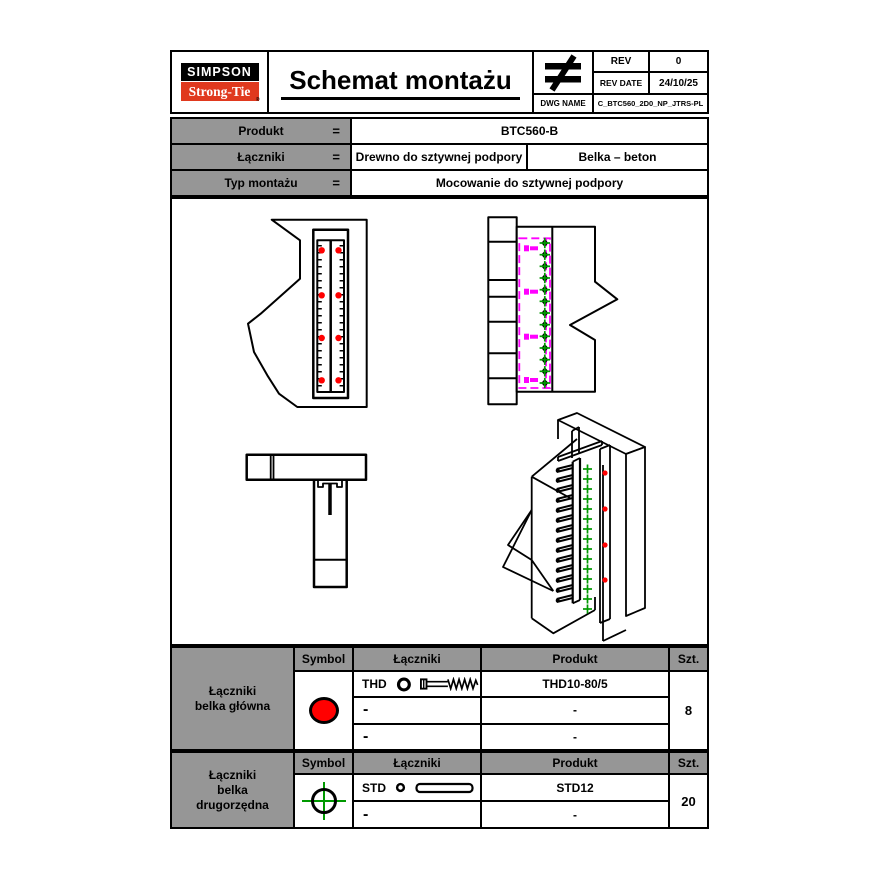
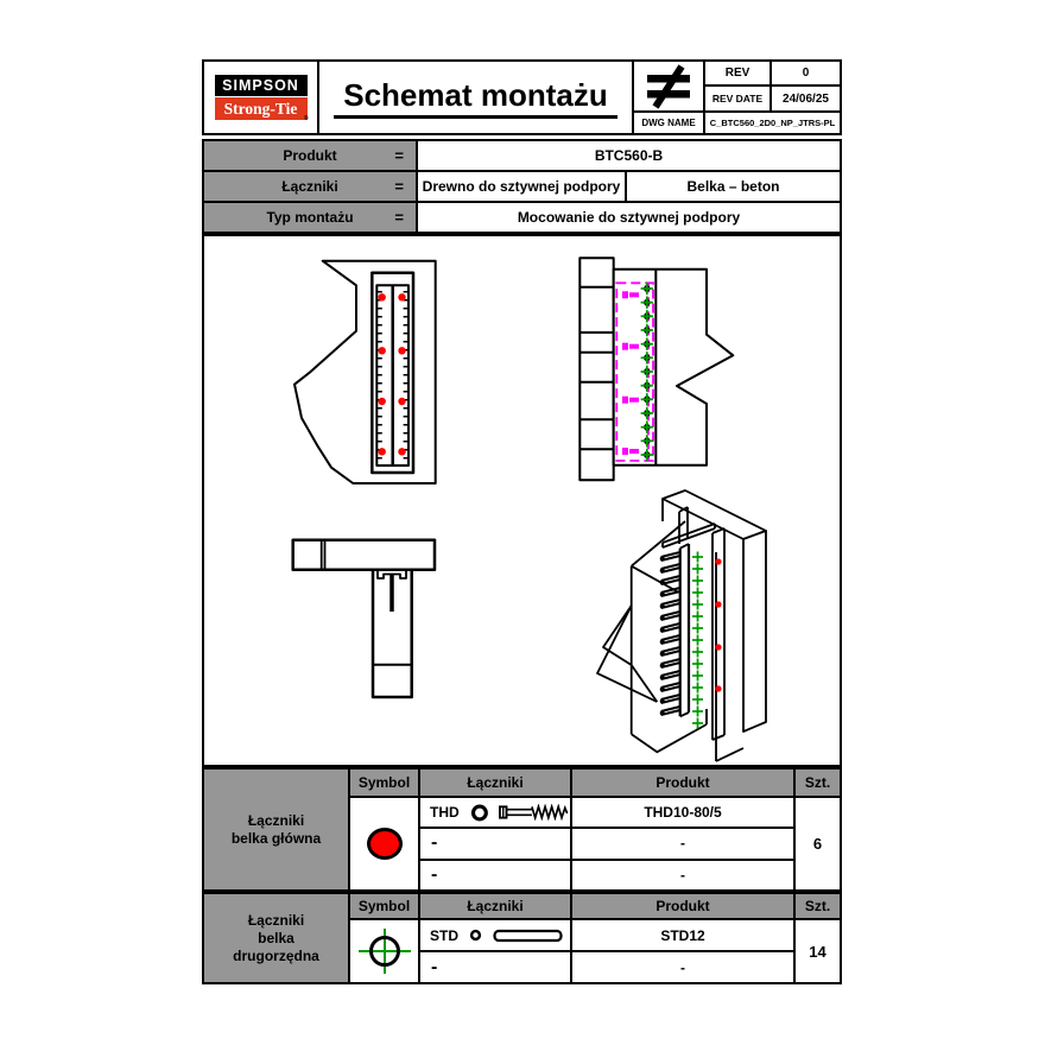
  SIMPSON
  Strong-Tie
  Schemat montażu
  REV
  0
  REV DATE
- 24/10/25
+ 24/06/25
  DWG NAME
  C_BTC560_2D0_NP_JTRS-PL
  Produkt
  =
  BTC560-B
  Łączniki
  =
  Drewno do sztywnej podpory
  Belka – beton
  Typ montażu
  =
  Mocowanie do sztywnej podpory
  Łączniki
  belka główna
  Symbol
  Łączniki
  Produkt
  Szt.
  THD
  THD10-80/5
  -
  -
  -
  -
- 8
+ 6
  Łączniki
  belka
  drugorzędna
  Symbol
  Łączniki
  Produkt
  Szt.
  STD
  STD12
  -
  -
- 20
+ 14
